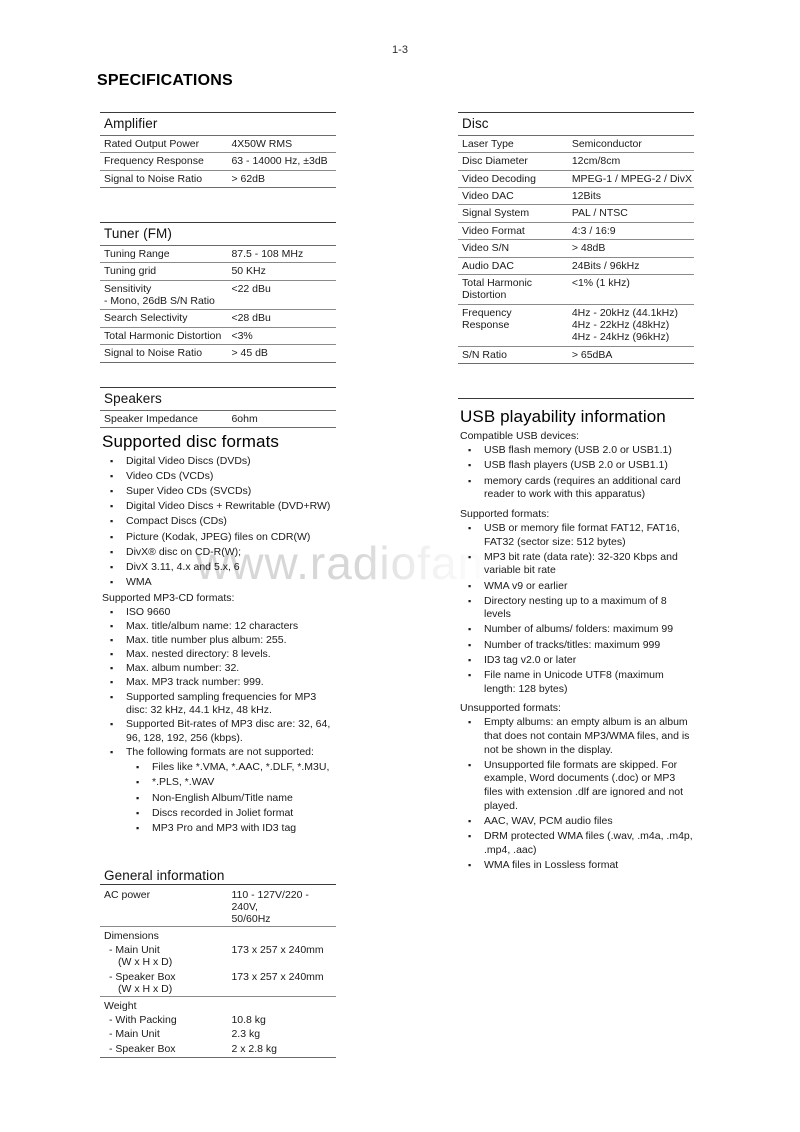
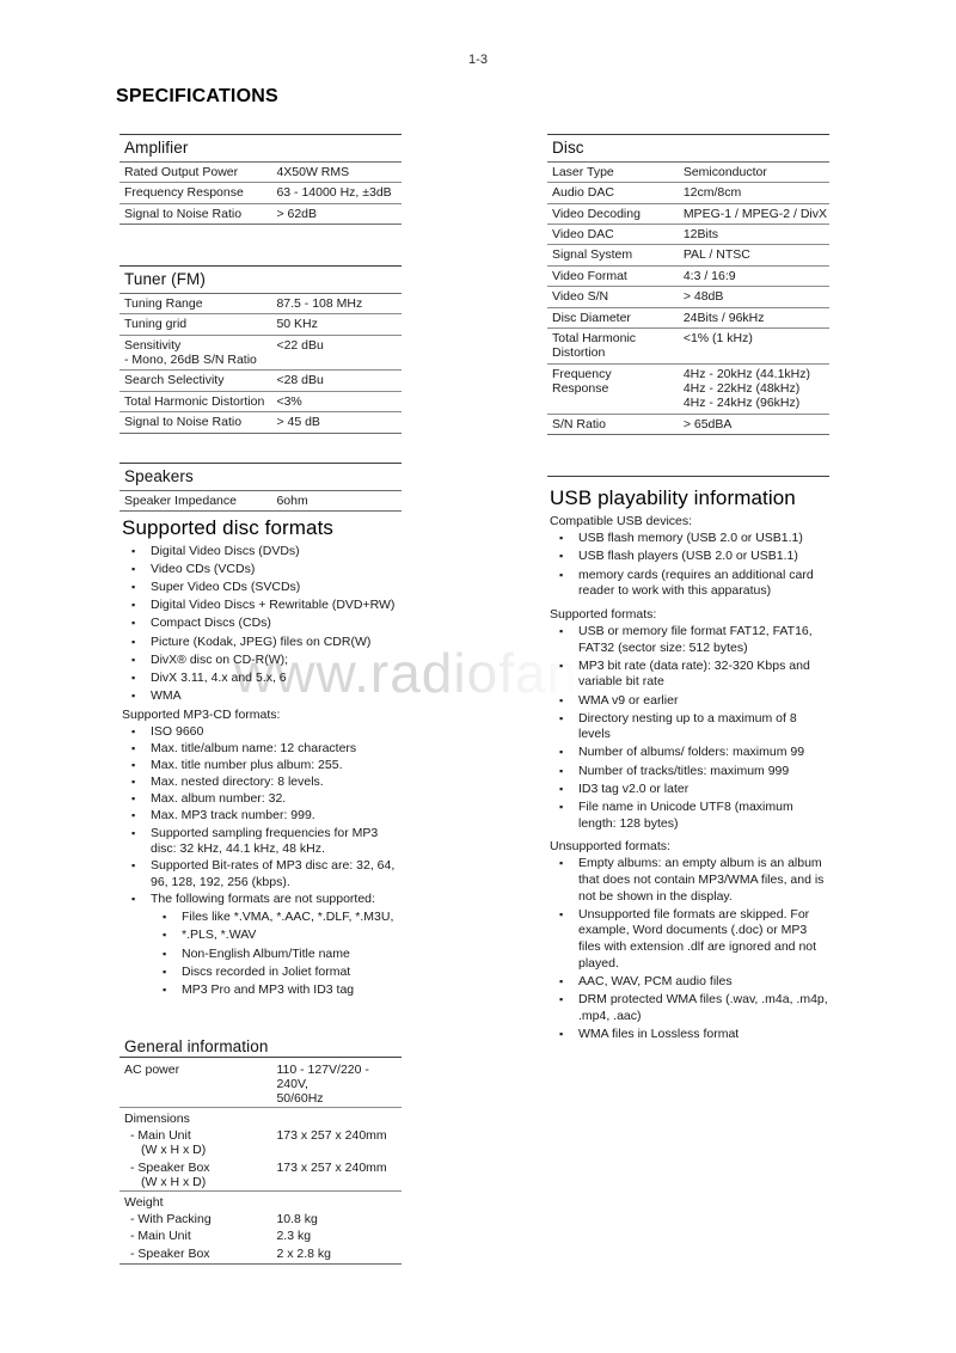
  www.radiofans
  1-3
  SPECIFICATIONS
  Amplifier
  Rated Output Power	4X50W RMS
  Frequency Response	63 - 14000 Hz, ±3dB
  Signal to Noise Ratio	> 62dB
  Tuner (FM)
  Tuning Range	87.5 - 108 MHz
  Tuning grid	50 KHz
  Sensitivity	<22 dBu
  - Mono, 26dB S/N Ratio
  Search Selectivity	<28 dBu
  Total Harmonic Distortion	<3%
  Signal to Noise Ratio	> 45 dB
  Speakers
  Speaker Impedance	6ohm
  Supported disc formats
  ▪
  Digital Video Discs (DVDs)
  ▪
  Video CDs (VCDs)
  ▪
  Super Video CDs (SVCDs)
  ▪
  Digital Video Discs + Rewritable (DVD+RW)
  ▪
  Compact Discs (CDs)
  ▪
  Picture (Kodak, JPEG) files on CDR(W)
  ▪
  DivX® disc on CD-R(W);
  ▪
  DivX 3.11, 4.x and 5.x, 6
  ▪
  WMA
  Supported MP3-CD formats:
  ▪
  ISO 9660
  ▪
  Max. title/album name: 12 characters
  ▪
  Max. title number plus album: 255.
  ▪
  Max. nested directory: 8 levels.
  ▪
  Max. album number: 32.
  ▪
  Max. MP3 track number: 999.
  ▪
  Supported sampling frequencies for MP3 disc: 32 kHz, 44.1 kHz, 48 kHz.
  ▪
  Supported Bit-rates of MP3 disc are: 32, 64, 96, 128, 192, 256 (kbps).
  ▪
  The following formats are not supported:
  ▪
  Files like *.VMA, *.AAC, *.DLF, *.M3U,
  ▪
  *.PLS, *.WAV
  ▪
  Non-English Album/Title name
  ▪
  Discs recorded in Joliet format
  ▪
  MP3 Pro and MP3 with ID3 tag
  General information
  AC power	110 - 127V/220 - 240V, 50/60Hz
  Dimensions
  - Main Unit (W x H x D)	173 x 257 x 240mm
  - Speaker Box (W x H x D)	173 x 257 x 240mm
  Weight
  - With Packing	10.8 kg
  - Main Unit	2.3 kg
  - Speaker Box	2 x 2.8 kg
  Disc
  Laser Type	Semiconductor
- Disc Diameter	12cm/8cm
+ Audio DAC	12cm/8cm
  Video Decoding	MPEG-1 / MPEG-2 / DivX
  Video DAC	12Bits
  Signal System	PAL / NTSC
  Video Format	4:3 / 16:9
  Video S/N	> 48dB
- Audio DAC	24Bits / 96kHz
+ Disc Diameter	24Bits / 96kHz
  Total Harmonic Distortion	<1% (1 kHz)
  Frequency Response	4Hz - 20kHz (44.1kHz) 4Hz - 22kHz (48kHz) 4Hz - 24kHz (96kHz)
  S/N Ratio	> 65dBA
  USB playability information
  Compatible USB devices:
  ▪
  USB flash memory (USB 2.0 or USB1.1)
  ▪
  USB flash players (USB 2.0 or USB1.1)
  ▪
  memory cards (requires an additional card reader to work with this apparatus)
  Supported formats:
  ▪
  USB or memory file format FAT12, FAT16, FAT32 (sector size: 512 bytes)
  ▪
  MP3 bit rate (data rate): 32-320 Kbps and variable bit rate
  ▪
  WMA v9 or earlier
  ▪
  Directory nesting up to a maximum of 8 levels
  ▪
  Number of albums/ folders: maximum 99
  ▪
  Number of tracks/titles: maximum 999
  ▪
  ID3 tag v2.0 or later
  ▪
  File name in Unicode UTF8 (maximum length: 128 bytes)
  Unsupported formats:
  ▪
  Empty albums: an empty album is an album that does not contain MP3/WMA files, and is not be shown in the display.
  ▪
  Unsupported file formats are skipped. For example, Word documents (.doc) or MP3 files with extension .dlf are ignored and not played.
  ▪
  AAC, WAV, PCM audio files
  ▪
  DRM protected WMA files (.wav, .m4a, .m4p, .mp4, .aac)
  ▪
  WMA files in Lossless format
